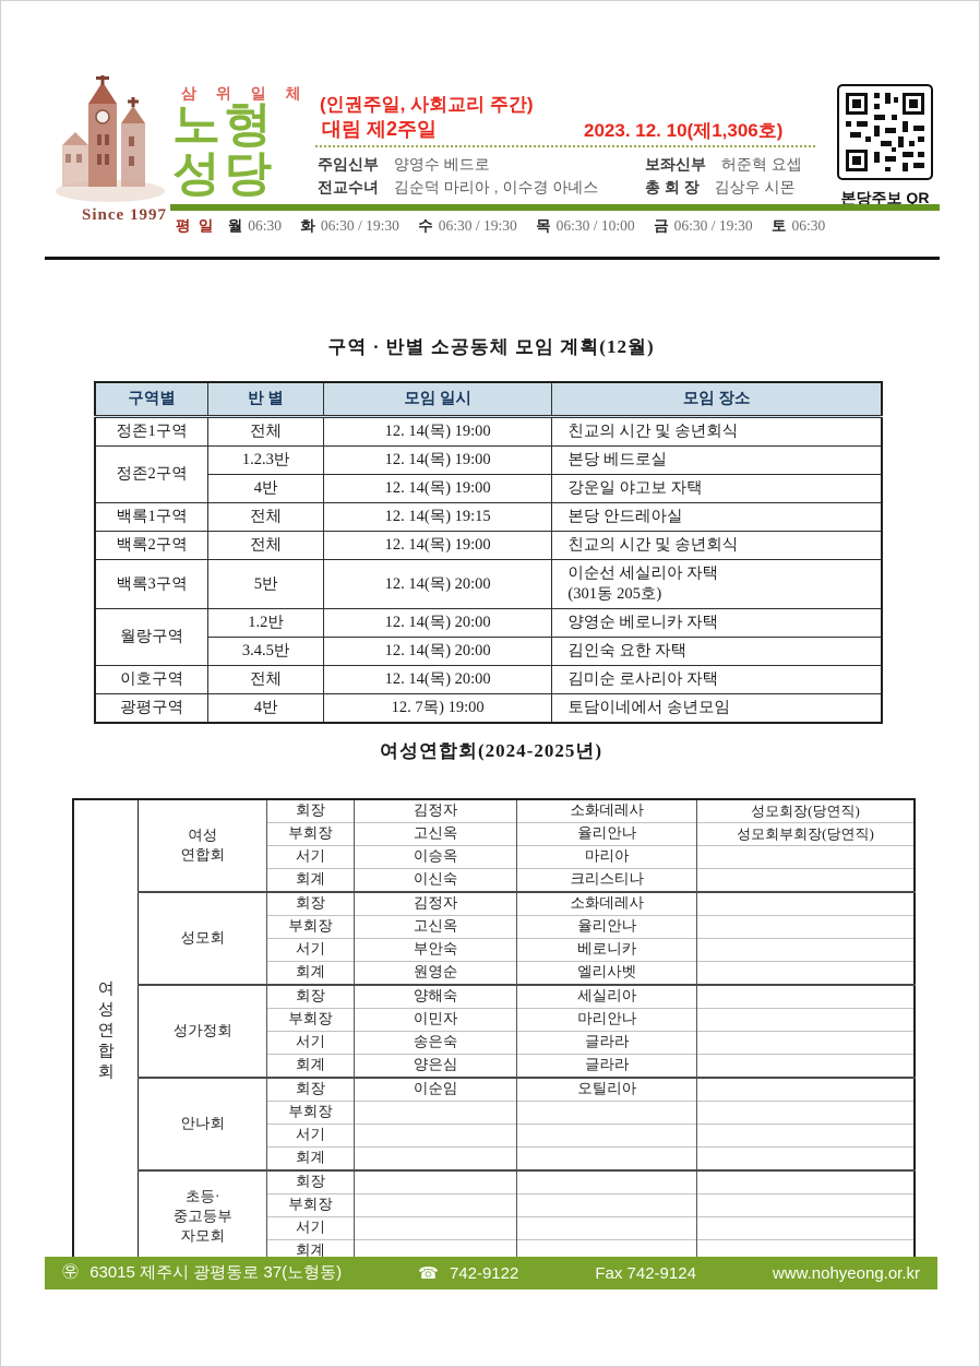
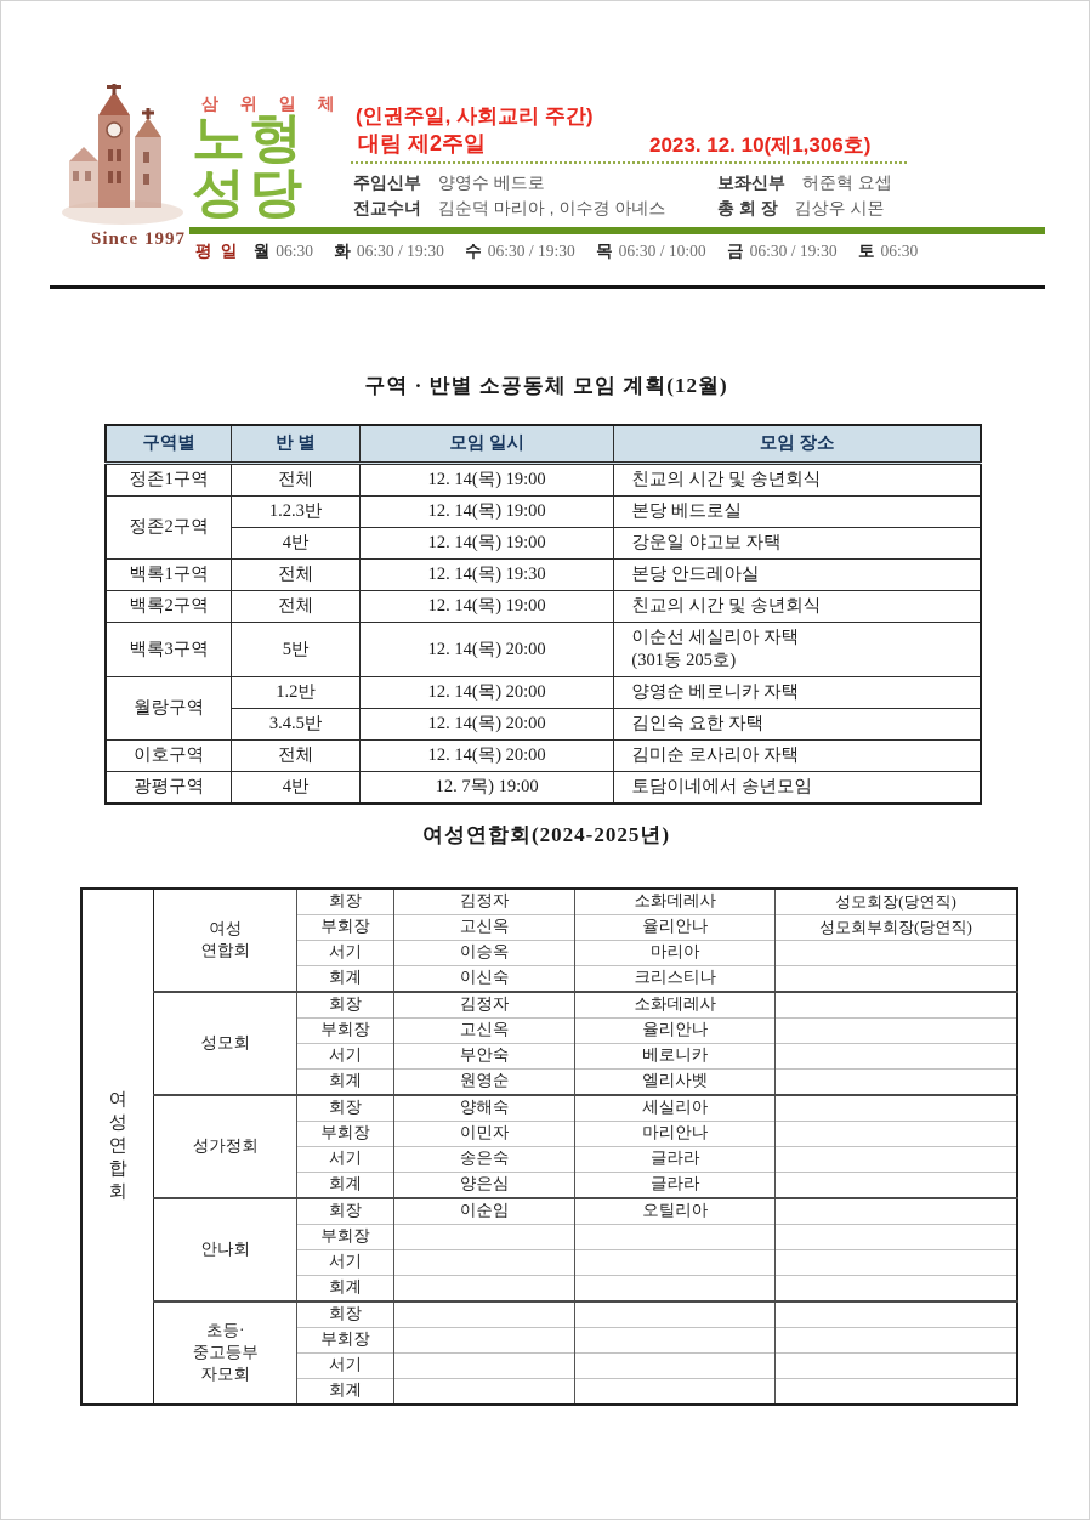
  Since 1997
  삼 위 일 체
  노형
  성당
  (인권주일, 사회교리 주간)
  대림 제2주일
  2023. 12. 10(제1,306호)
  주임신부 양영수 베드로
  보좌신부 허준혁 요셉
  전교수녀 김순덕 마리아 , 이수경 아녜스
  총 회 장 김상우 시몬
- 본당주보 QR
  평 일 월 06:30 화 06:30 / 19:30 수 06:30 / 19:30 목 06:30 / 10:00 금 06:30 / 19:30 토 06:30
  구역 · 반별 소공동체 모임 계획(12월)
  구역별	반 별	모임 일시	모임 장소
  정존1구역	전체	12. 14(목) 19:00	친교의 시간 및 송년회식
  정존2구역	1.2.3반	12. 14(목) 19:00	본당 베드로실
  4반	12. 14(목) 19:00	강운일 야고보 자택
- 백록1구역	전체	12. 14(목) 19:15	본당 안드레아실
+ 백록1구역	전체	12. 14(목) 19:30	본당 안드레아실
  백록2구역	전체	12. 14(목) 19:00	친교의 시간 및 송년회식
  백록3구역	5반	12. 14(목) 20:00	이순선 세실리아 자택 (301동 205호)
  월랑구역	1.2반	12. 14(목) 20:00	양영순 베로니카 자택
  3.4.5반	12. 14(목) 20:00	김인숙 요한 자택
  이호구역	전체	12. 14(목) 20:00	김미순 로사리아 자택
  광평구역	4반	12. 7목) 19:00	토담이네에서 송년모임
  여성연합회(2024-2025년)
  여 성 연 합 회	여성 연합회	회장	김정자	소화데레사	성모회장(당연직)
  부회장	고신옥	율리안나	성모회부회장(당연직)
  서기	이승옥	마리아
  회계	이신숙	크리스티나
  성모회	회장	김정자	소화데레사
  부회장	고신옥	율리안나
  서기	부안숙	베로니카
  회계	원영순	엘리사벳
  성가정회	회장	양해숙	세실리아
  부회장	이민자	마리안나
  서기	송은숙	글라라
  회계	양은심	글라라
  안나회	회장	이순임	오틸리아
  부회장
  서기
  회계
  초등· 중고등부 자모회	회장
  부회장
  서기
  회계
- ㉾ 63015 제주시 광평동로 37(노형동)
- ☎ 742-9122
- Fax 742-9124
- www.nohyeong.or.kr
